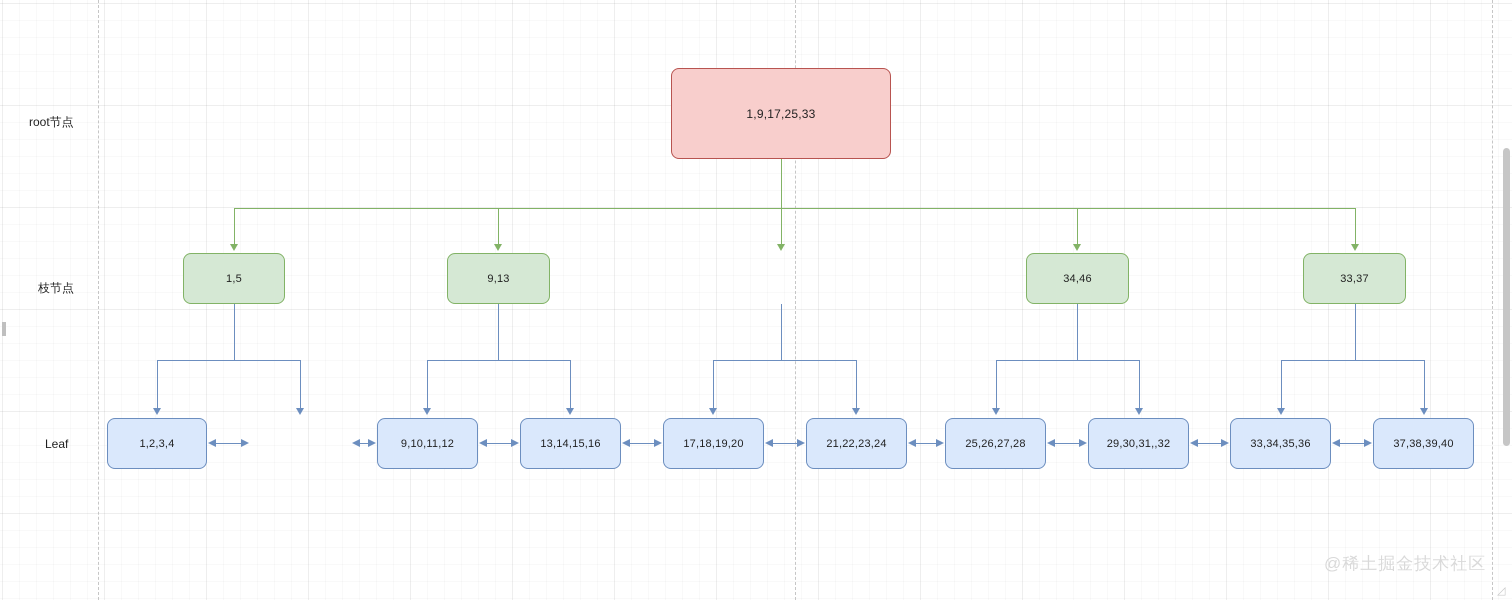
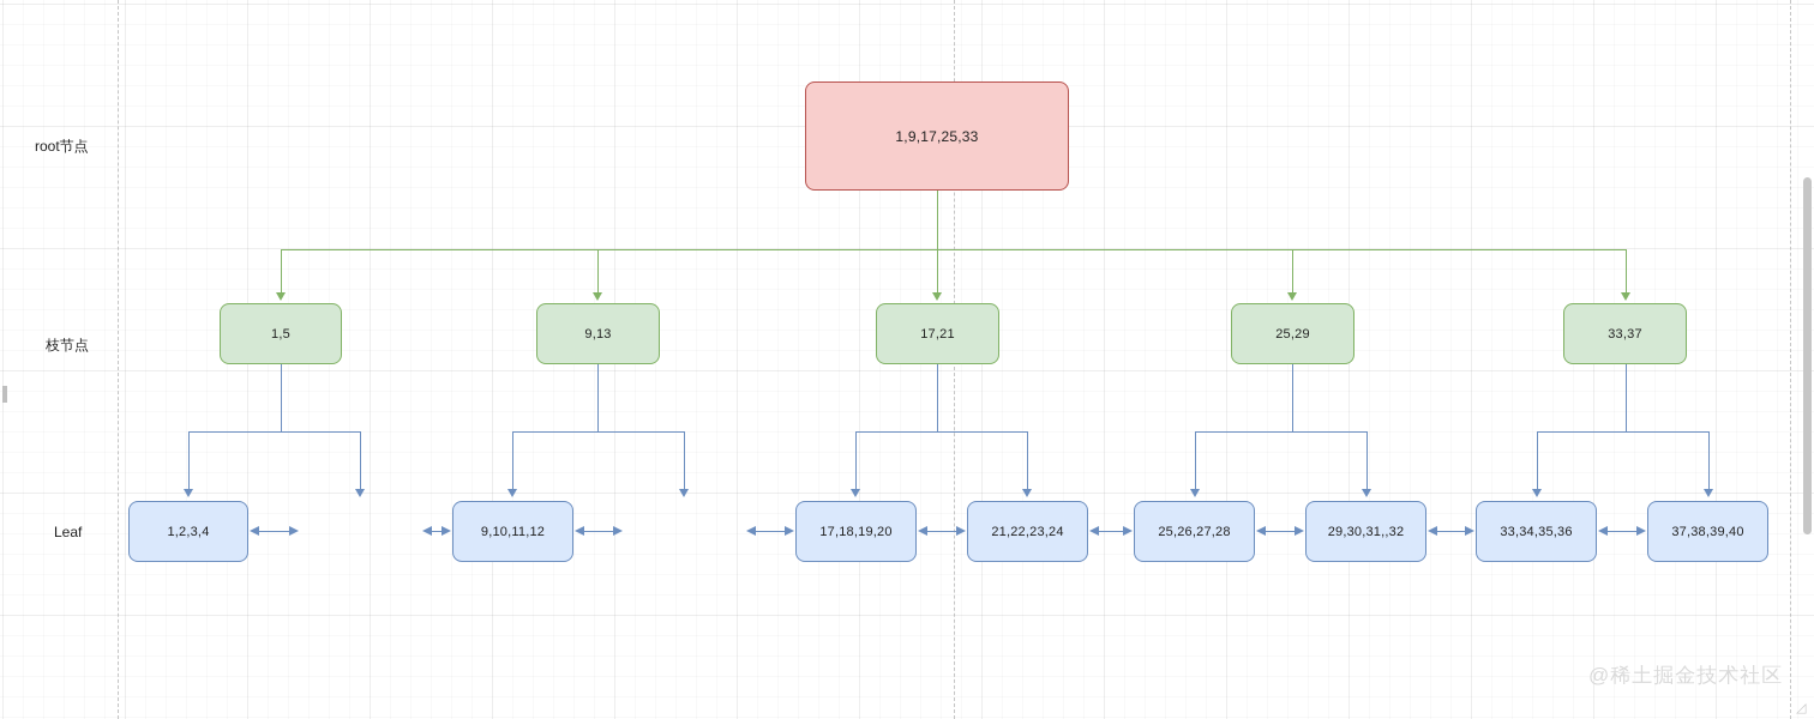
  root节点
  枝节点
  Leaf
  1,9,17,25,33
  1,5
  9,13
+ 17,21
- 34,46
+ 25,29
  33,37
  1,2,3,4
  9,10,11,12
- 13,14,15,16
  17,18,19,20
  21,22,23,24
  25,26,27,28
  29,30,31,,32
  33,34,35,36
  37,38,39,40
  @稀土掘金技术社区
  ◿
